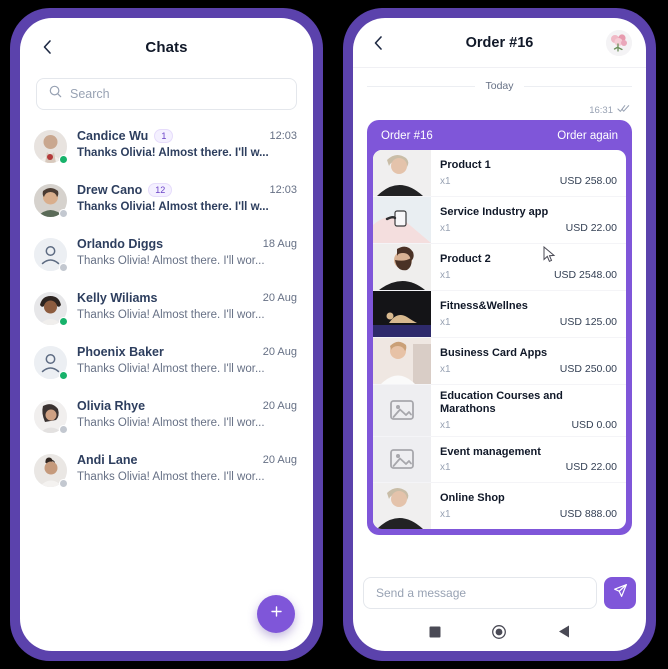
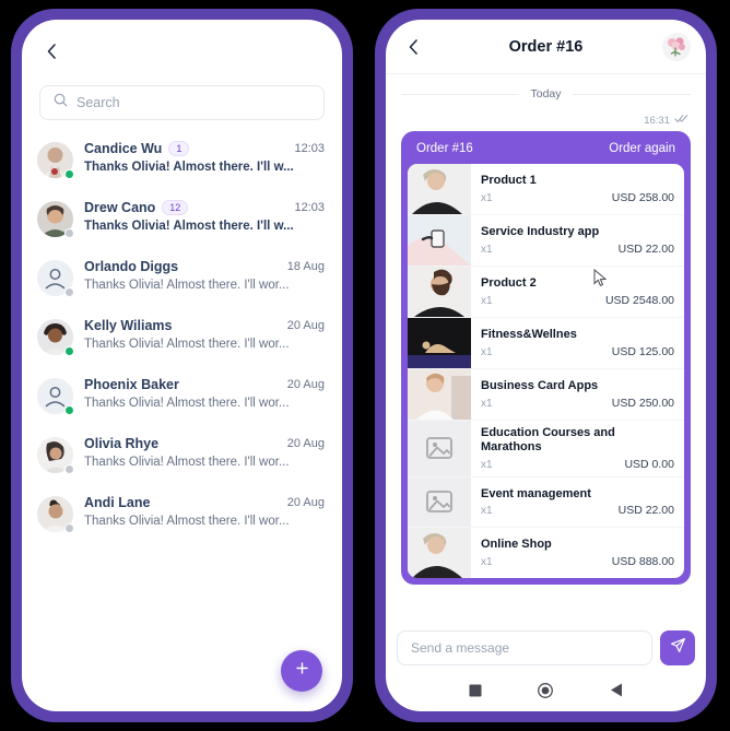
- Chats
  Search
  Candice Wu
  1
  12:03
  Thanks Olivia! Almost there. I'll w...
  Drew Cano
  12
  12:03
  Thanks Olivia! Almost there. I'll w...
  Orlando Diggs
  18 Aug
  Thanks Olivia! Almost there. I'll wor...
  Kelly Wiliams
  20 Aug
  Thanks Olivia! Almost there. I'll wor...
  Phoenix Baker
  20 Aug
  Thanks Olivia! Almost there. I'll wor...
  Olivia Rhye
  20 Aug
  Thanks Olivia! Almost there. I'll wor...
  Andi Lane
  20 Aug
  Thanks Olivia! Almost there. I'll wor...
  Order #16
  Today
  16:31
  Order #16
  Order again
  Product 1
  x1
  USD 258.00
  Service Industry app
  x1
  USD 22.00
  Product 2
  x1
  USD 2548.00
  Fitness&Wellnes
  x1
  USD 125.00
  Business Card Apps
  x1
  USD 250.00
  Education Courses and Marathons
  x1
  USD 0.00
  Event management
  x1
  USD 22.00
  Online Shop
  x1
  USD 888.00
  Send a message
